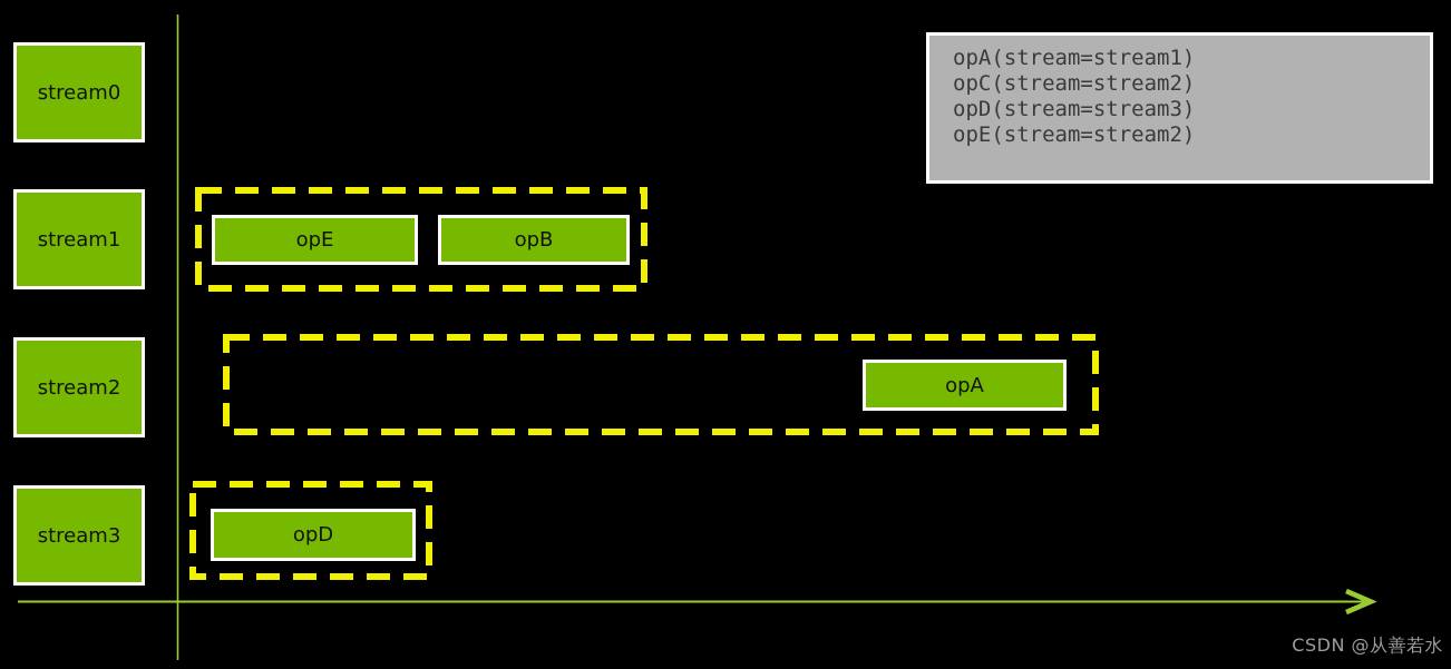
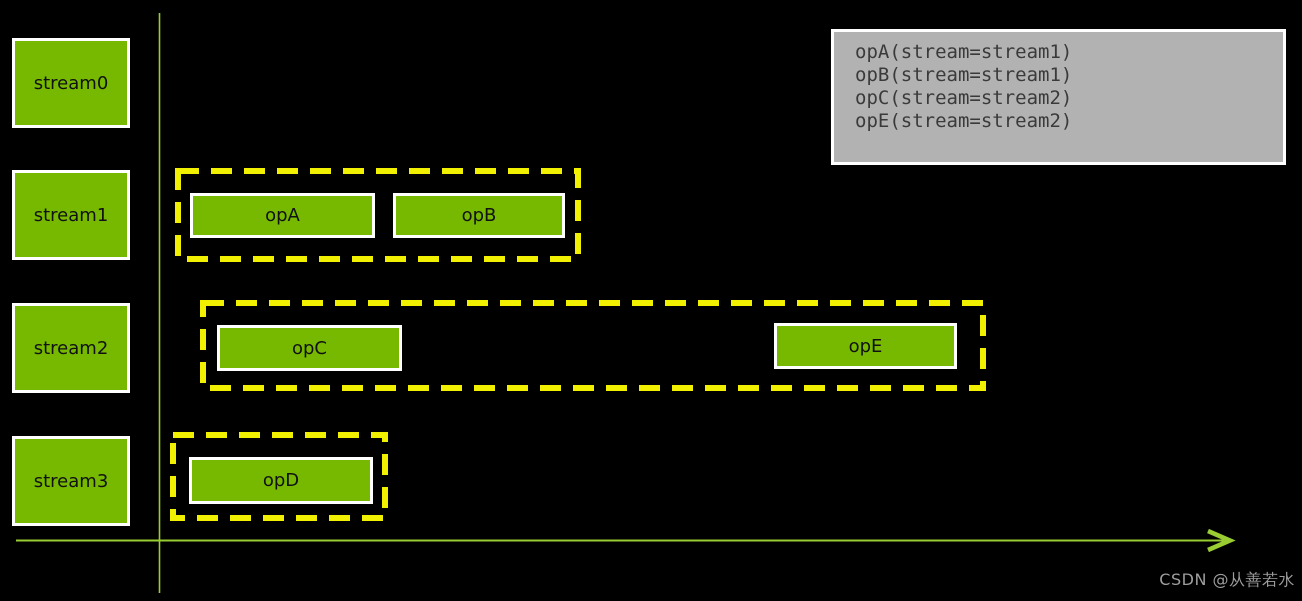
  stream0
  stream1
  stream2
  stream3
- opE
+ opA
  opB
+ opC
- opA
+ opE
  opD
  opA(stream=stream1)
+ opB(stream=stream1)
  opC(stream=stream2)
- opD(stream=stream3)
  opE(stream=stream2)
  CSDN @从善若水
